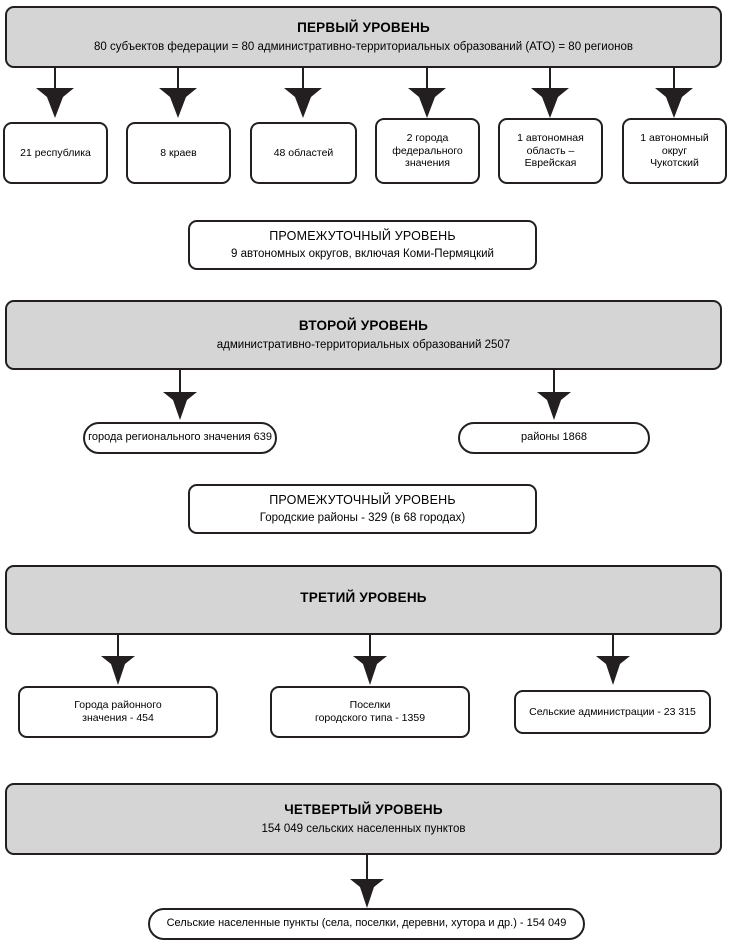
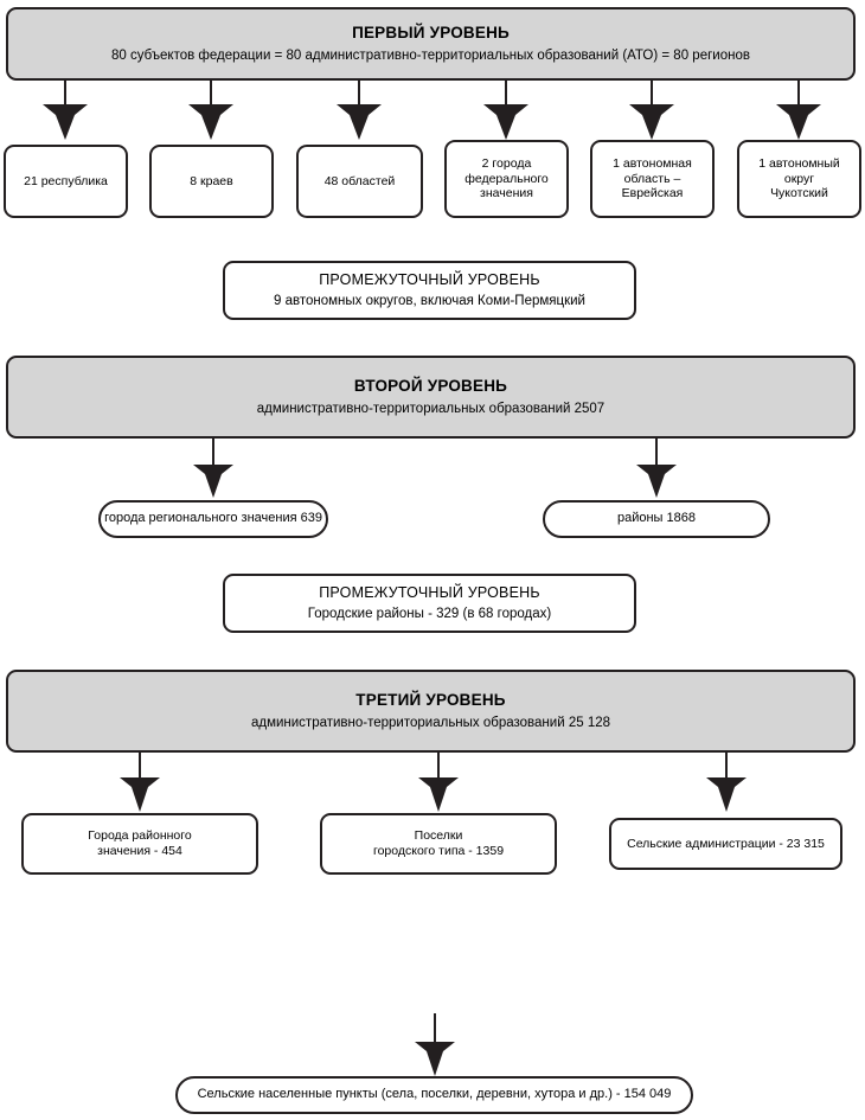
  ПЕРВЫЙ УРОВЕНЬ
  80 субъектов федерации = 80 административно-территориальных образований (АТО) = 80 регионов
  21 республика
  8 краев
  48 областей
  2 города
  федерального
  значения
  1 автономная
  область –
  Еврейская
  1 автономный
  округ
  Чукотский
  ПРОМЕЖУТОЧНЫЙ УРОВЕНЬ
  9 автономных округов, включая Коми-Пермяцкий
  ВТОРОЙ УРОВЕНЬ
  административно-территориальных образований 2507
  города регионального значения 639
  районы 1868
  ПРОМЕЖУТОЧНЫЙ УРОВЕНЬ
  Городские районы - 329 (в 68 городах)
  ТРЕТИЙ УРОВЕНЬ
+ административно-территориальных образований 25 128
  Города районного
  значения - 454
  Поселки
  городского типа - 1359
  Сельские администрации - 23 315
- ЧЕТВЕРТЫЙ УРОВЕНЬ
- 154 049 сельских населенных пунктов
  Сельские населенные пункты (села, поселки, деревни, хутора и др.) - 154 049
